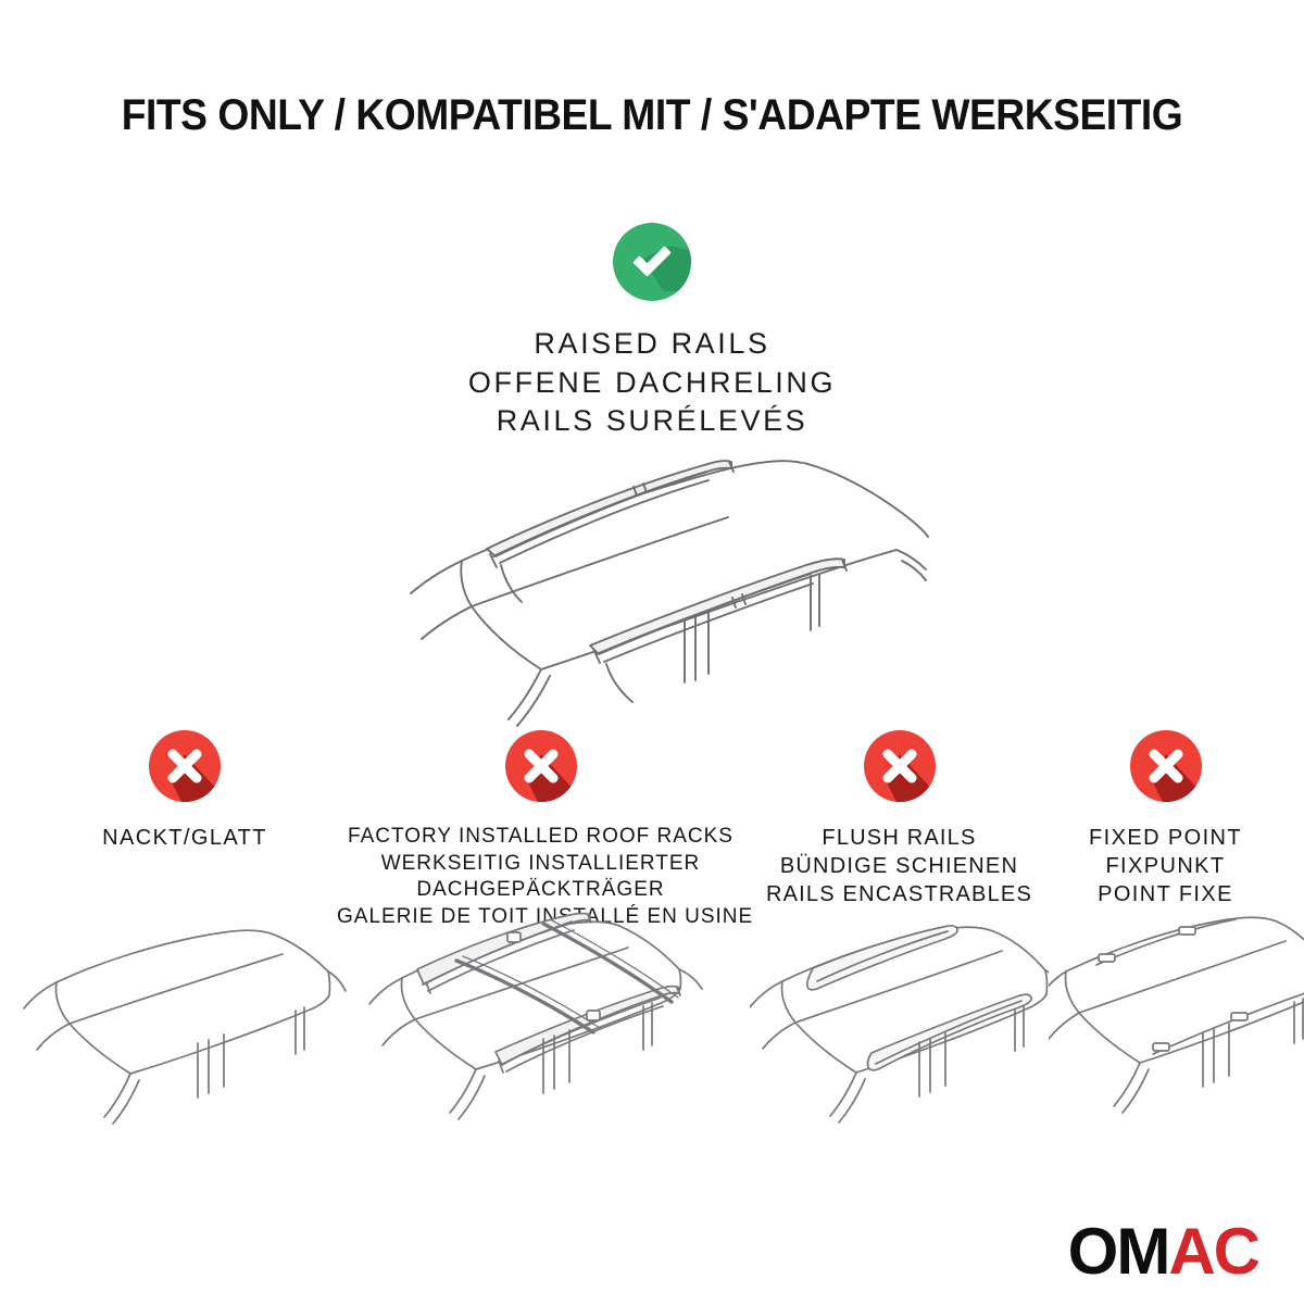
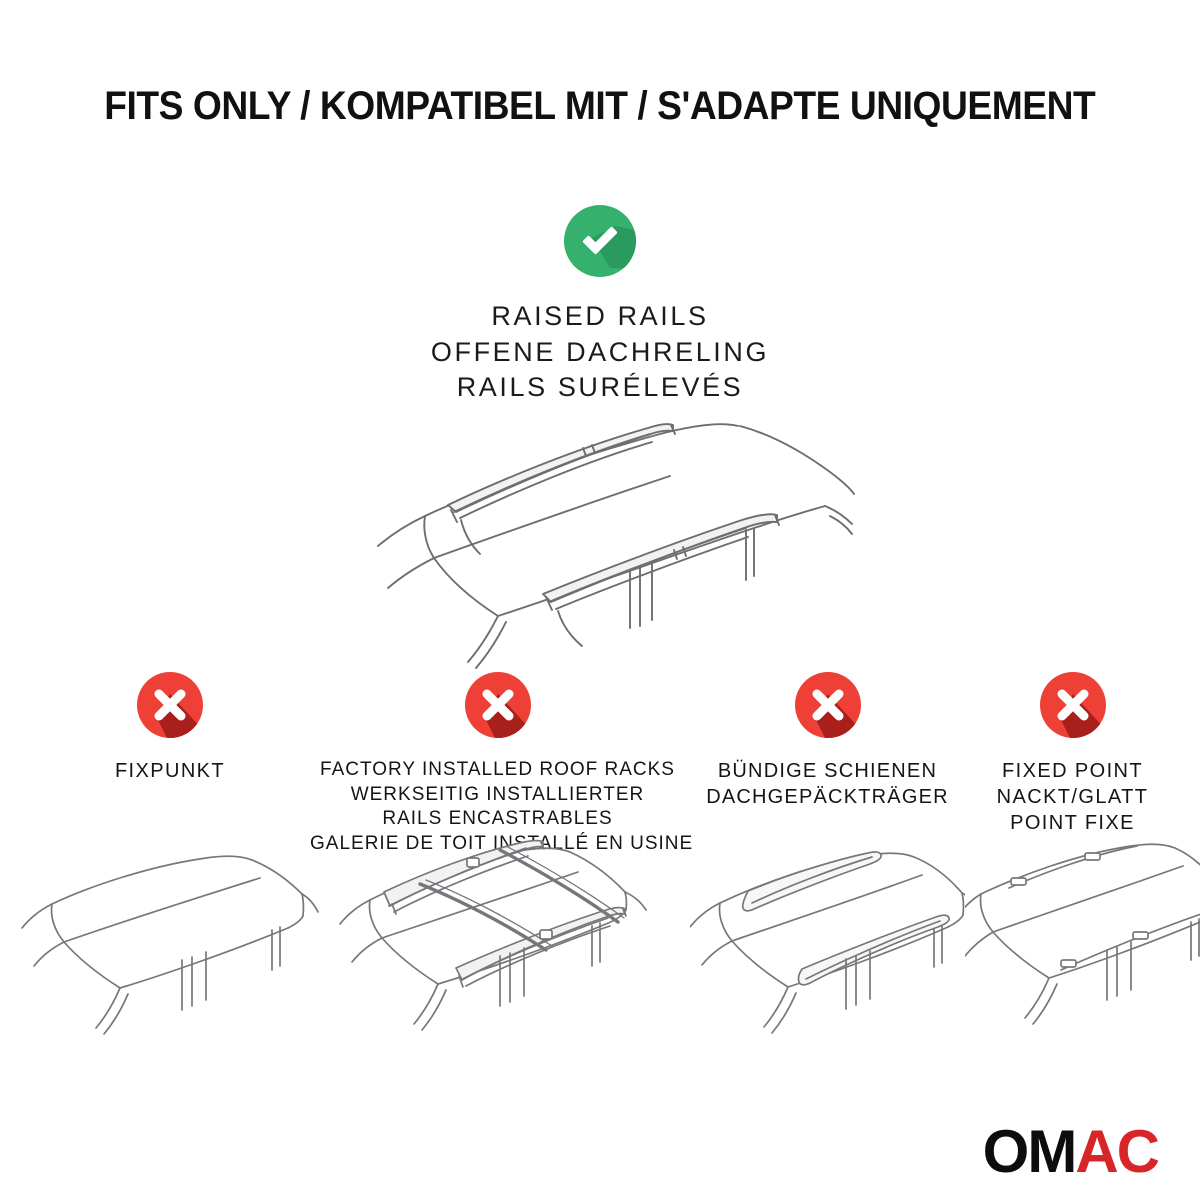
- FITS ONLY / KOMPATIBEL MIT / S'ADAPTE WERKSEITIG
+ FITS ONLY / KOMPATIBEL MIT / S'ADAPTE UNIQUEMENT
  RAISED RAILS
  OFFENE DACHRELING
  RAILS SURÉLEVÉS
- NACKT/GLATT
+ FIXPUNKT
  FACTORY INSTALLED ROOF RACKS
  WERKSEITIG INSTALLIERTER
- DACHGEPÄCKTRÄGER
+ RAILS ENCASTRABLES
  GALERIE DE TOIT INALLÉ EN USINE
- FLUSH RAILS
  BÜNDIGE SCHIENEN
- RAILS ENCASTRABLES
+ DACHGEPÄCKTRÄGER
  FIXED POINT
- FIXPUNKT
+ NACKT/GLATT
  POINT FIXE
  OMAC
